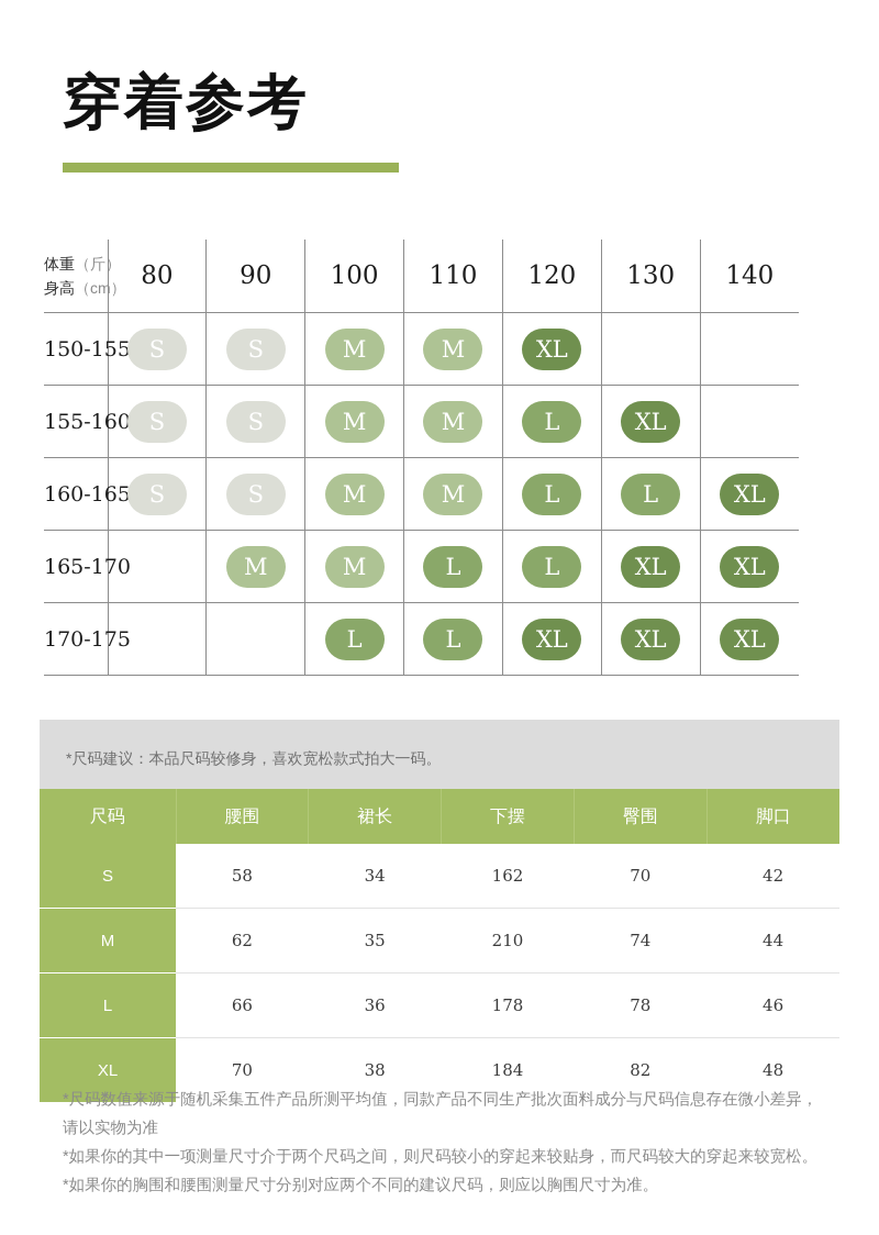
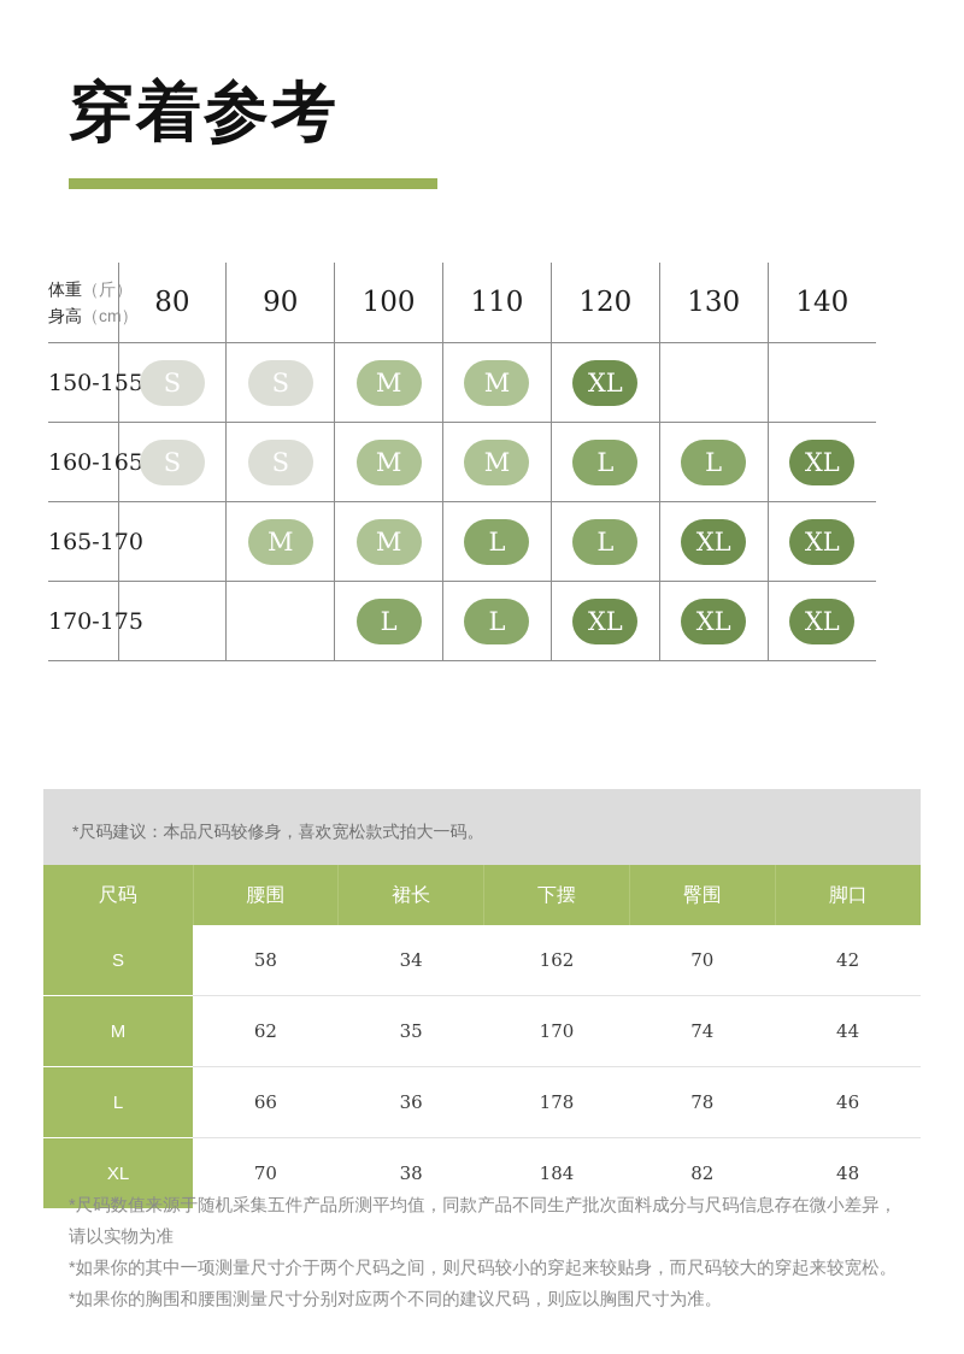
  穿着参考
  体重（斤）身高（cm）	80	90	100	110	120	130	140
  150-155	S	S	M	M	XL
- 155-160	S	S	M	M	L	XL
  160-165	S	S	M	M	L	L	XL
  165-170		M	M	L	L	XL	XL
  170-175			L	L	XL	XL	XL
  *尺码建议：本品尺码较修身，喜欢宽松款式拍大一码。
  尺码	腰围	裙长	下摆	臀围	脚口
  S	58	34	162	70	42
- M	62	35	210	74	44
+ M	62	35	170	74	44
  L	66	36	178	78	46
  XL	70	38	184	82	48
  *尺码数值来源于随机采集五件产品所测平均值，同款产品不同生产批次面料成分与尺码信息存在微小差异，请以实物为准
  *如果你的其中一项测量尺寸介于两个尺码之间，则尺码较小的穿起来较贴身，而尺码较大的穿起来较宽松。
  *如果你的胸围和腰围测量尺寸分别对应两个不同的建议尺码，则应以胸围尺寸为准。
